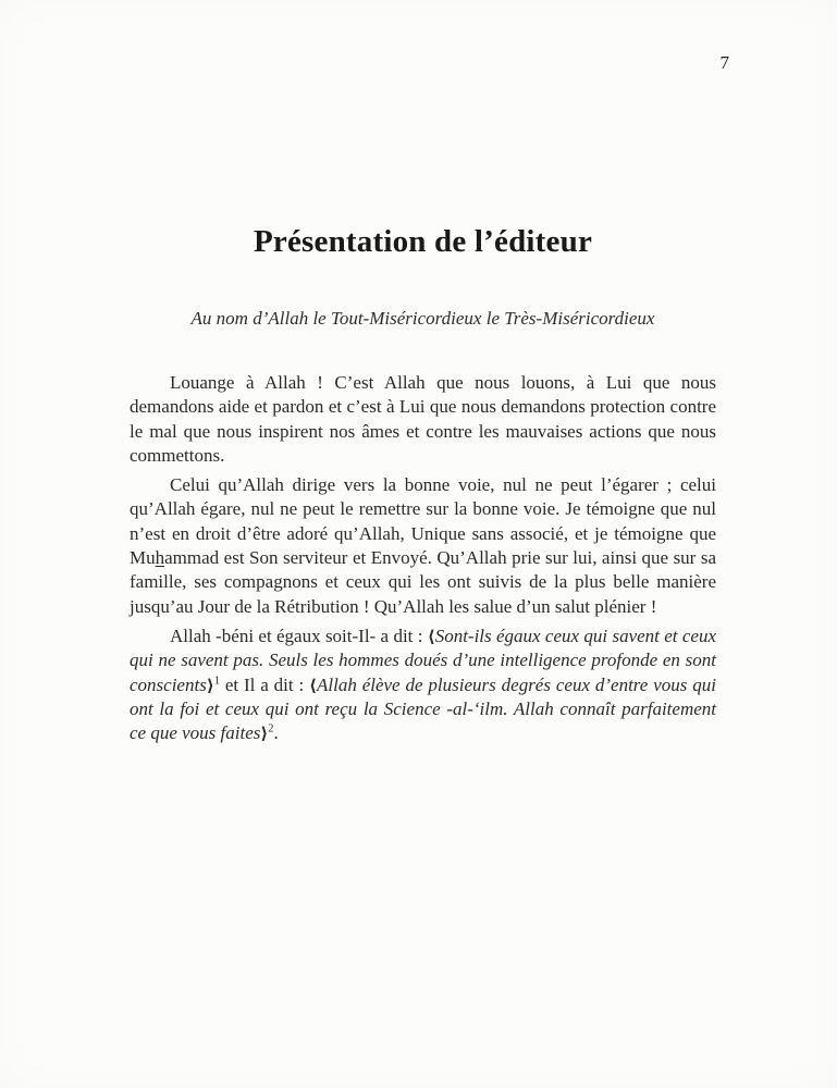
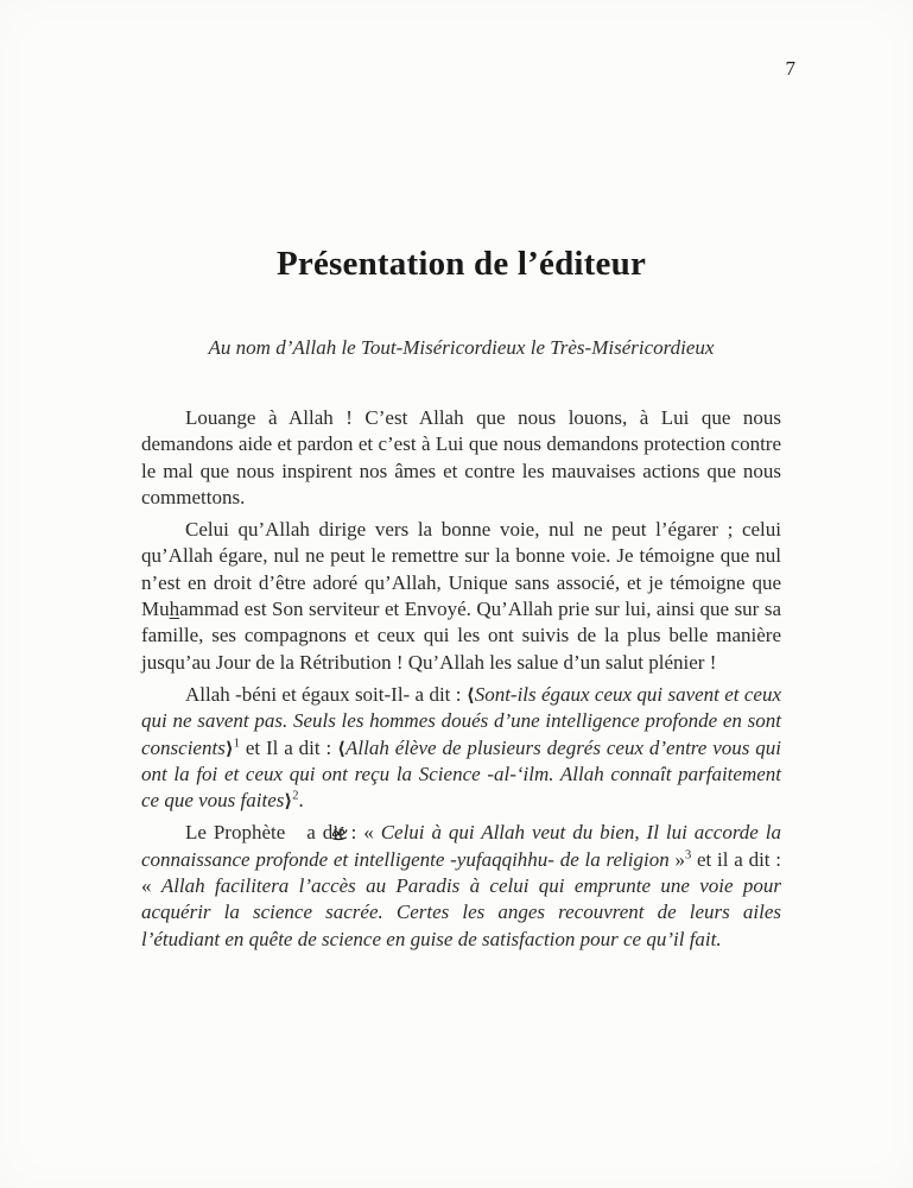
  7
  Présentation de l’éditeur
  Au nom d’Allah le Tout-Miséricordieux le Très-Miséricordieux
  Louange à Allah ! C’est Allah que nous louons, à Lui que nous demandons aide et pardon et c’est à Lui que nous demandons protection contre le mal que nous inspirent nos âmes et contre les mauvaises actions que nous commettons.
  Celui qu’Allah dirige vers la bonne voie, nul ne peut l’égarer ; celui qu’Allah égare, nul ne peut le remettre sur la bonne voie. Je témoigne que nul n’est en droit d’être adoré qu’Allah, Unique sans associé, et je témoigne que Muhammad est Son serviteur et Envoyé. Qu’Allah prie sur lui, ainsi que sur sa famille, ses compagnons et ceux qui les ont suivis de la plus belle manière jusqu’au Jour de la Rétribution ! Qu’Allah les salue d’un salut plénier !
  Allah -béni et égaux soit-Il- a dit : ⟨Sont-ils égaux ceux qui savent et ceux qui ne savent pas. Seuls les hommes doués d’une intelligence profonde en sont conscients⟩1 et Il a dit : ⟨Allah élève de plusieurs degrés ceux d’entre vous qui ont la foi et ceux qui ont reçu la Science -al-‘ilm. Allah connaît parfaitement ce que vous faites⟩2.
+ Le Prophète a dit : « Celui à qui Allah veut du bien, Il lui accorde la connaissance profonde et intelligente -yufaqqihhu- de la religion »3 et il a dit : « Allah facilitera l’accès au Paradis à celui qui emprunte une voie pour acquérir la science sacrée. Certes les anges recouvrent de leurs ailes l’étudiant en quête de science en guise de satisfaction pour ce qu’il fait.
